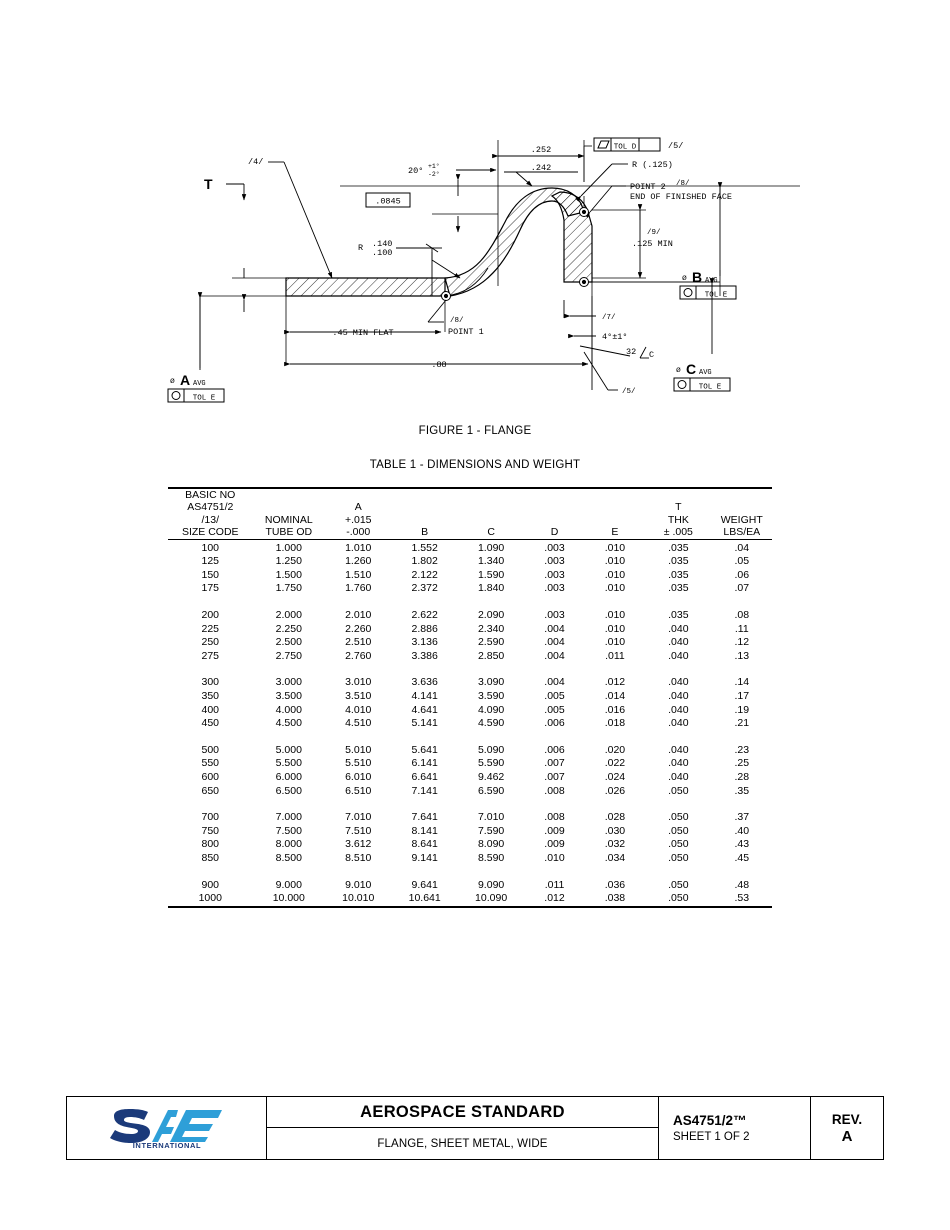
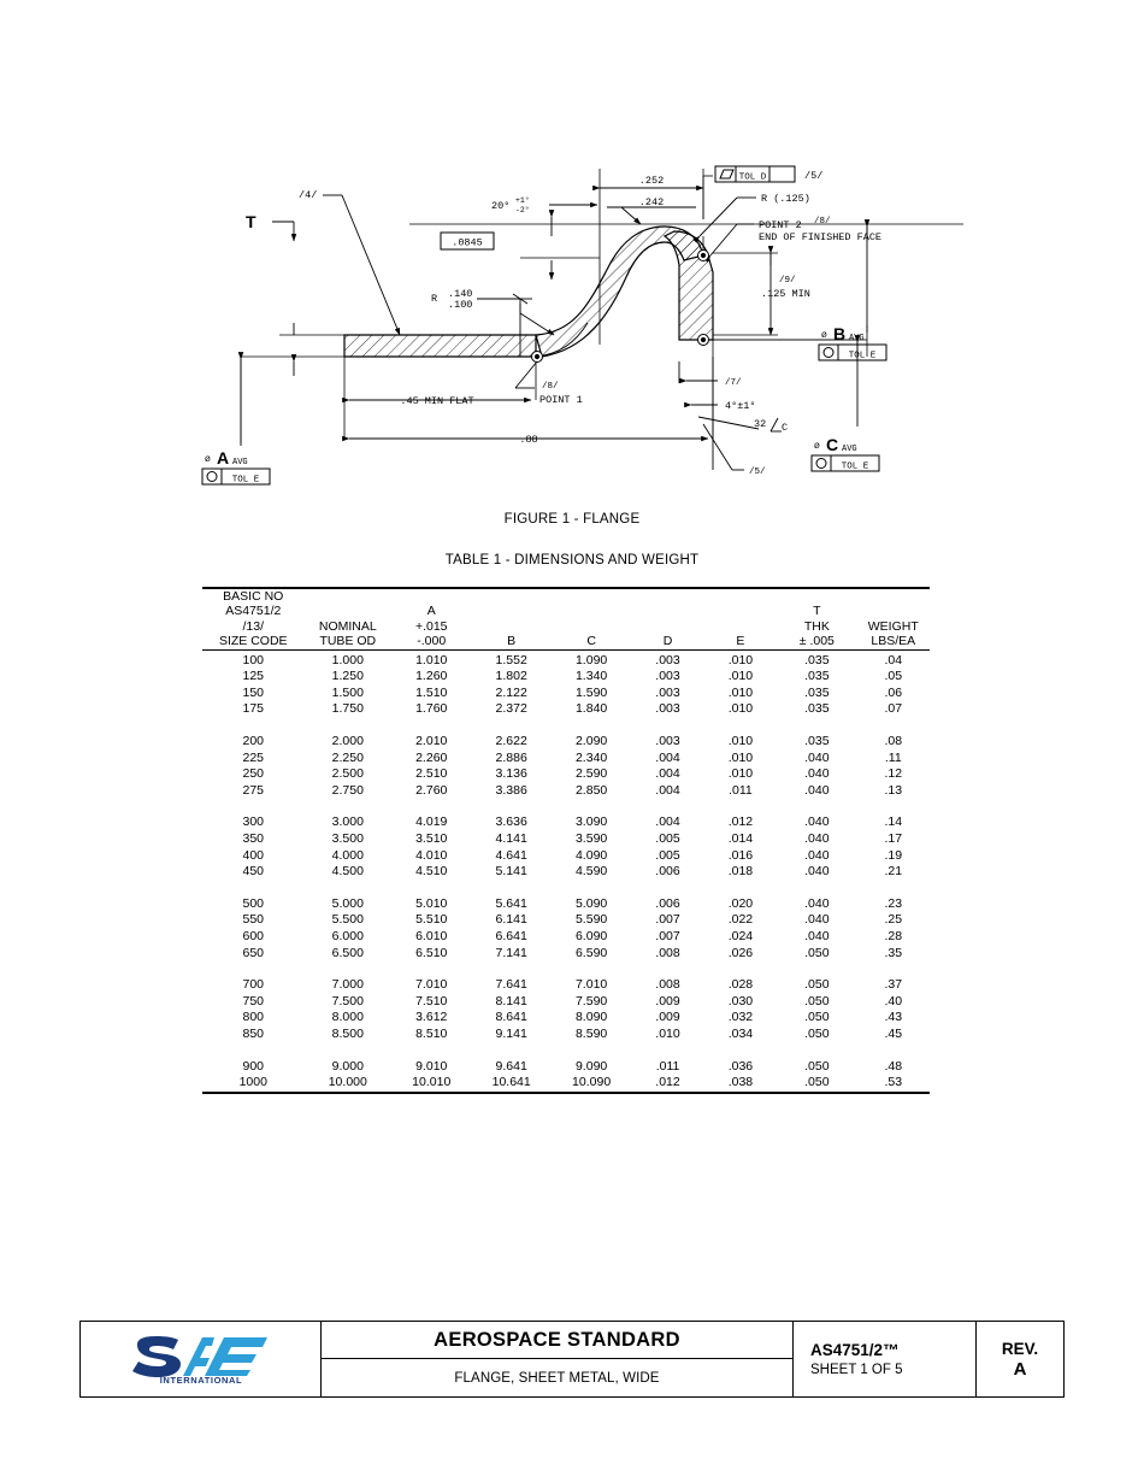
  .252
  .242
  TOL D
  /5/
  R (.125)
  POINT 2
  /8/
  END OF FINISHED FACE
  20°
  .0845
  /9/
  .125 MIN
  R
  .140
  .100
  /4/
  T
  /8/
  POINT 1
  .45 MIN FLAT
  .88
  /7/
  4°±1°
  32
  C
  /5/
  ø
  A
  AVG
  TOL E
  ø
  B
  AVG
  TOL E
  ø
  C
  AVG
  TOL E
  FIGURE 1 - FLANGE
  TABLE 1 - DIMENSIONS AND WEIGHT
  BASIC NO AS4751/2 /13/ SIZE CODE	NOMINAL TUBE OD	A +.015 -.000	B	C	D	E	T THK ± .005	WEIGHT LBS/EA
  100	1.000	1.010	1.552	1.090	.003	.010	.035	.04
  125	1.250	1.260	1.802	1.340	.003	.010	.035	.05
  150	1.500	1.510	2.122	1.590	.003	.010	.035	.06
  175	1.750	1.760	2.372	1.840	.003	.010	.035	.07
  200	2.000	2.010	2.622	2.090	.003	.010	.035	.08
  225	2.250	2.260	2.886	2.340	.004	.010	.040	.11
  250	2.500	2.510	3.136	2.590	.004	.010	.040	.12
  275	2.750	2.760	3.386	2.850	.004	.011	.040	.13
- 300	3.000	3.010	3.636	3.090	.004	.012	.040	.14
+ 300	3.000	4.019	3.636	3.090	.004	.012	.040	.14
  350	3.500	3.510	4.141	3.590	.005	.014	.040	.17
  400	4.000	4.010	4.641	4.090	.005	.016	.040	.19
  450	4.500	4.510	5.141	4.590	.006	.018	.040	.21
  500	5.000	5.010	5.641	5.090	.006	.020	.040	.23
  550	5.500	5.510	6.141	5.590	.007	.022	.040	.25
- 600	6.000	6.010	6.641	9.462	.007	.024	.040	.28
+ 600	6.000	6.010	6.641	6.090	.007	.024	.040	.28
  650	6.500	6.510	7.141	6.590	.008	.026	.050	.35
  700	7.000	7.010	7.641	7.010	.008	.028	.050	.37
  750	7.500	7.510	8.141	7.590	.009	.030	.050	.40
  800	8.000	3.612	8.641	8.090	.009	.032	.050	.43
  850	8.500	8.510	9.141	8.590	.010	.034	.050	.45
  900	9.000	9.010	9.641	9.090	.011	.036	.050	.48
  1000	10.000	10.010	10.641	10.090	.012	.038	.050	.53
  INTERNATIONAL
  AEROSPACE STANDARD
  FLANGE, SHEET METAL, WIDE
  AS4751/2™
- SHEET 1 OF 2
+ SHEET 1 OF 5
  REV.
  A
